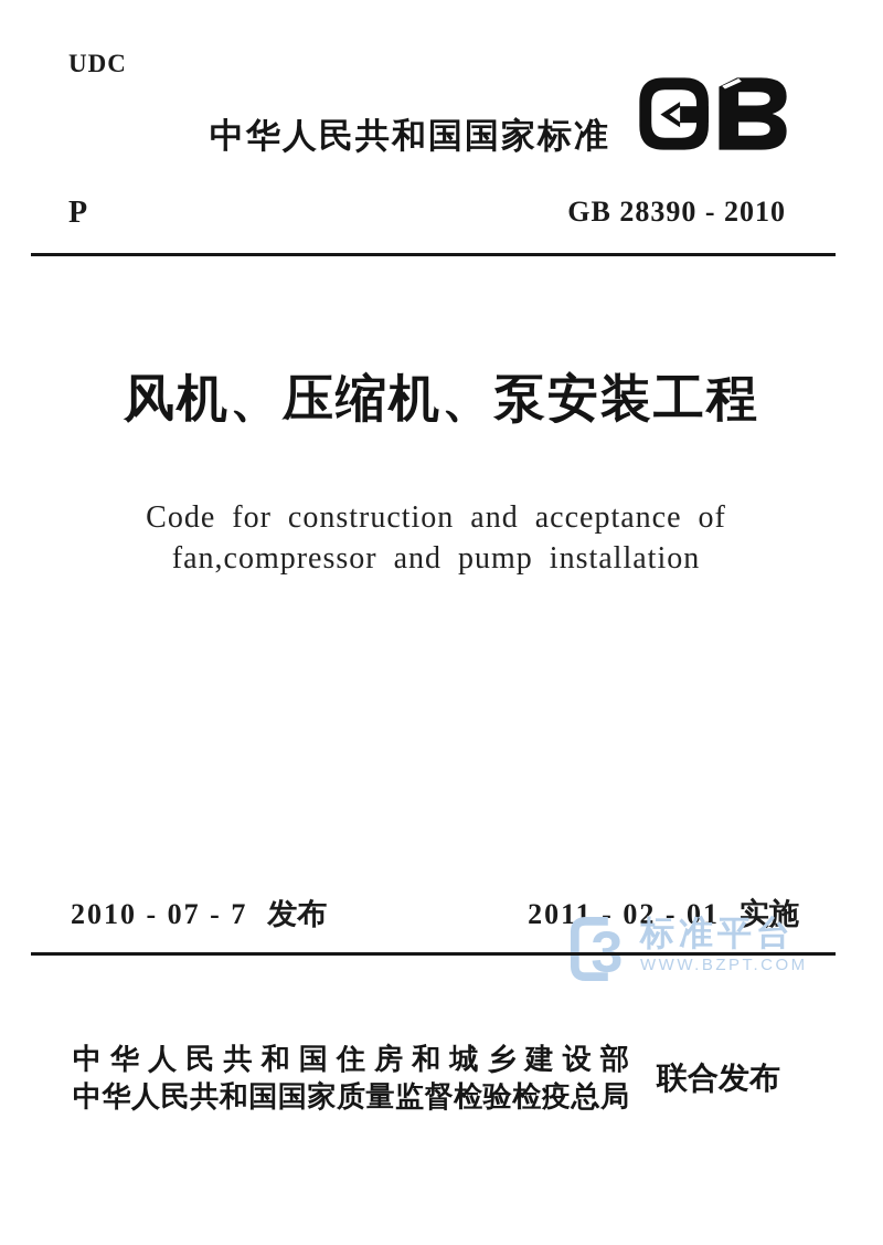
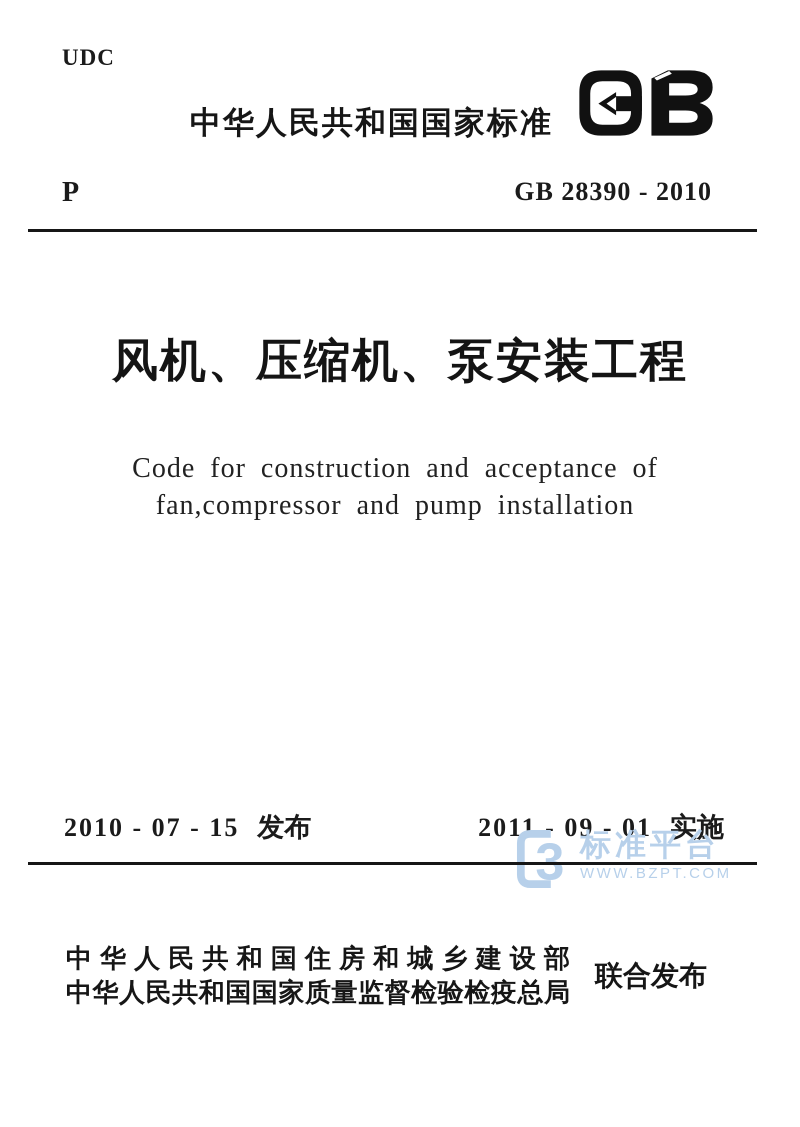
  UDC
  中华人民共和国国家标准
  P
  GB 28390 - 2010
  风机、压缩机、泵安装工程
  Code for construction and acceptance of
  fan,compressor and pump installation
- 2010 - 07 - 7 发布
+ 2010 - 07 - 15 发布
- 2011 - 02 - 01 实施
+ 2011 - 09 - 01 实施
  标准平台
  WWW.BZPT.COM
  中华人民共和国住房和城乡建设部
  中华人民共和国国家质量监督检验检疫总局
  联合发布
